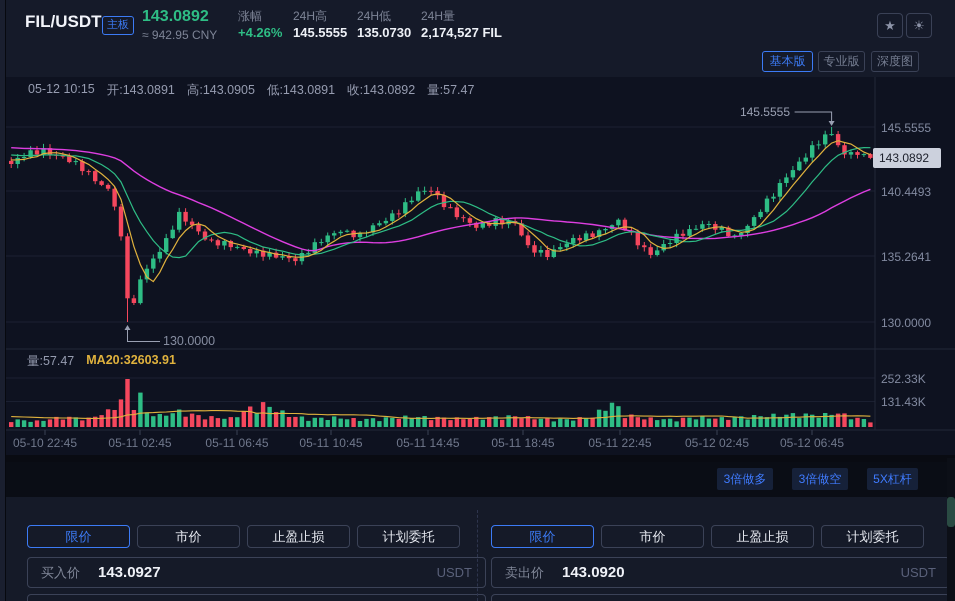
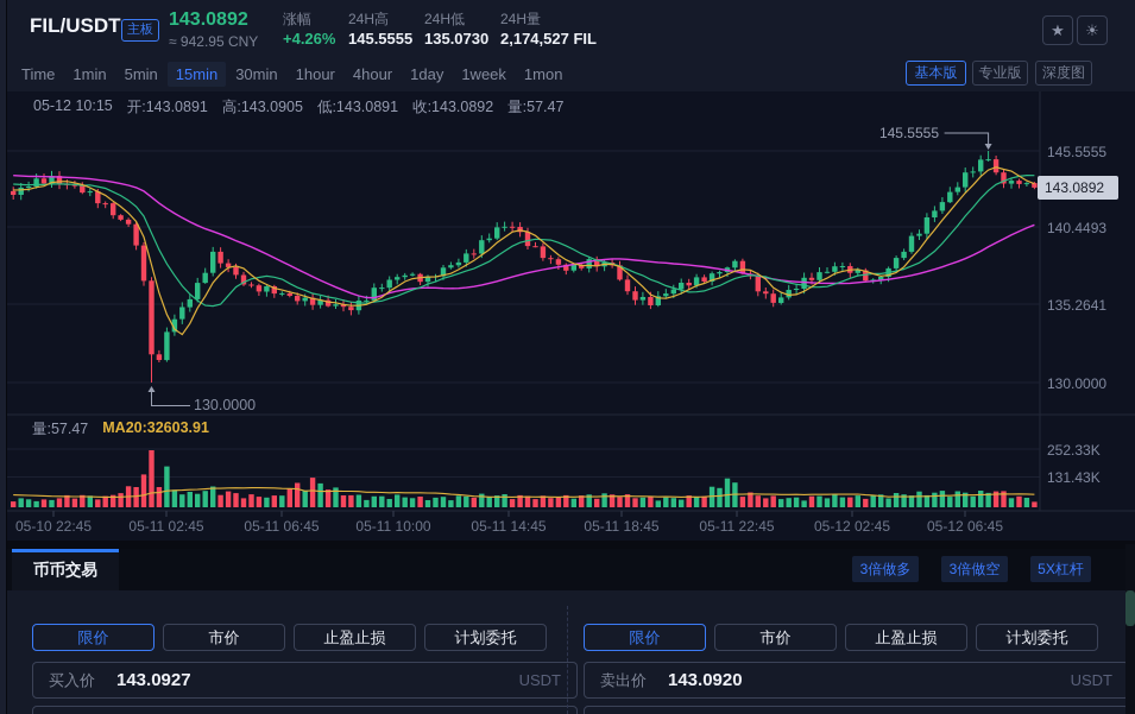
  FIL/USDT
  主板
  143.0892
  ≈ 942.95 CNY
  涨幅
  +4.26%
  24H高
  145.5555
  24H低
  135.0730
  24H量
  2,174,527 FIL
  ★
  ☀
+ Time
+ 1min
+ 5min
+ 15min
+ 30min
+ 1hour
+ 4hour
+ 1day
+ 1week
+ 1mon
  基本版
  专业版
  深度图
  05-12 10:15
  开:143.0891
  高:143.0905
  低:143.0891
  收:143.0892
  量:57.47
  145.5555
  143.0892
  140.4493
  135.2641
  130.0000
  145.5555
  130.0000
  量:57.47
  MA20:32603.91
  252.33K
  131.43K
  05-10 22:45
  05-11 02:45
  05-11 06:45
- 05-11 10:45
+ 05-11 10:00
  05-11 14:45
  05-11 18:45
  05-11 22:45
  05-12 02:45
  05-12 06:45
+ 币币交易
  3倍做多
  3倍做空
  5X杠杆
  限价
  市价
  止盈止损
  计划委托
  买入价
  143.0927
  USDT
  限价
  市价
  止盈止损
  计划委托
  卖出价
  143.0920
  USDT
